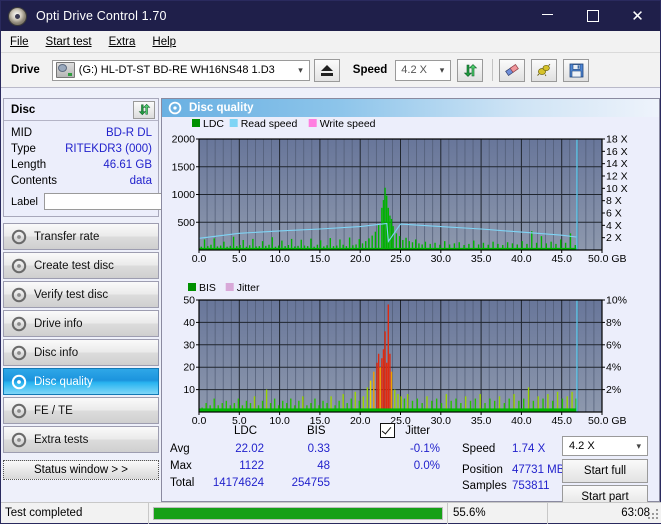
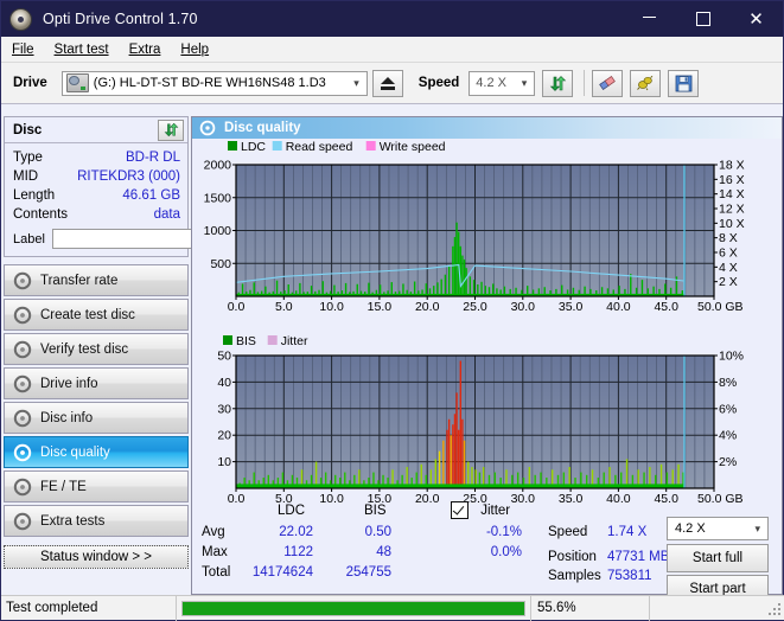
  Opti Drive Control 1.70
  ✕
  File
  Start test
  Extra
  Help
  Drive
  (G:) HL-DT-ST BD-RE WH16NS48 1.D3
  ▾
  Speed
  4.2 X
  ▾
  Disc
- MID
+ Type
  BD-R DL
- Type
+ MID
  RITEKDR3 (000)
  Length
  46.61 GB
  Contents
  data
  Label
  Transfer rate
  Create test disc
  Verify test disc
  Drive info
  Disc info
  Disc quality
  FE / TE
  Extra tests
  Status window > >
  Disc quality
  LDC
  Read speed
  Write speed
  500
  1000
  1500
  2000
  2 X
  4 X
  6 X
  8 X
  10 X
  12 X
  14 X
  16 X
  18 X
  0.0
  5.0
  10.0
  15.0
  20.0
  25.0
  30.0
  35.0
  40.0
  45.0
  50.0 GB
  BIS
  Jitter
  10
  20
  30
  40
  50
  2%
  4%
  6%
  8%
  10%
  0.0
  5.0
  10.0
  15.0
  20.0
  25.0
  30.0
  35.0
  40.0
  45.0
  50.0 GB
  LDC
  BIS
  Jitter
  Avg
  22.02
- 0.33
+ 0.50
  -0.1%
  Max
  1122
  48
  0.0%
  Total
  14174624
  254755
  Speed
  1.74 X
  Position
  47731 MB
  Samples
  753811
  4.2 X
  ▾
  Start full
  Start part
  Test completed
  55.6%
- 63:08
